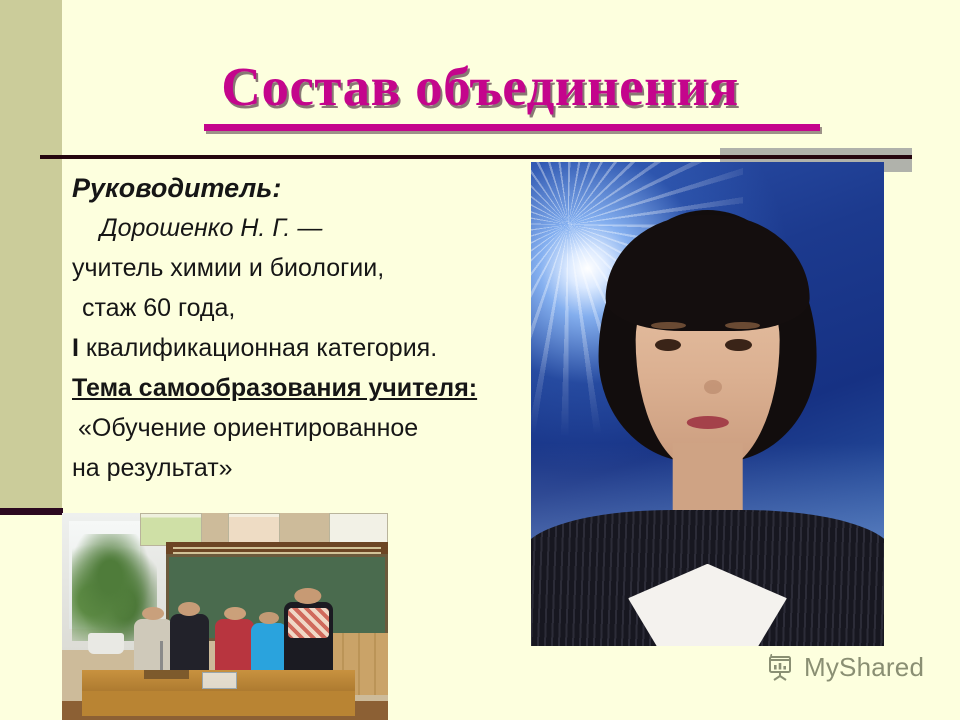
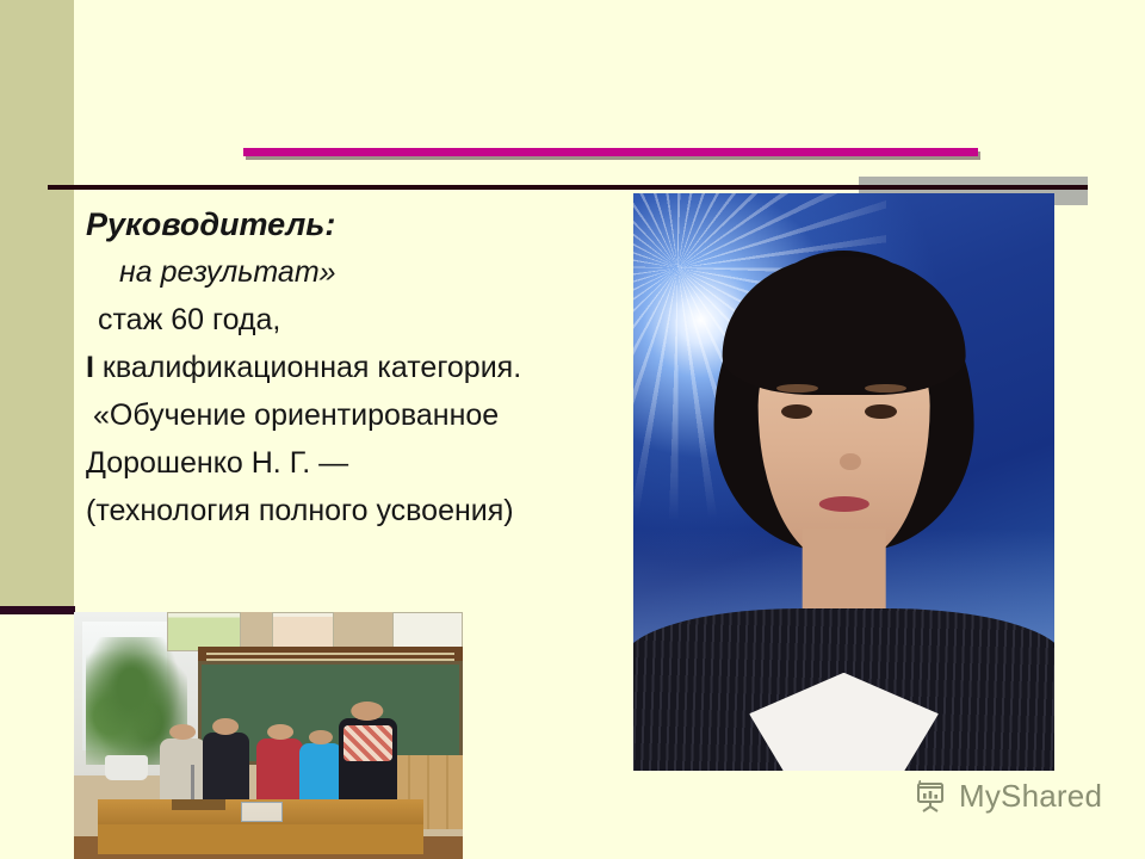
- Состав объединения
  Руководитель:
- Дорошенко Н. Г. —
+ на результат»
- учитель химии и биологии,
  стаж 60 года,
  I квалификационная категория.
- Тема самообразования учителя:
  «Обучение ориентированное
- на результат»
+ Дорошенко Н. Г. —
+ (технология полного усвоения)
  MyShared
